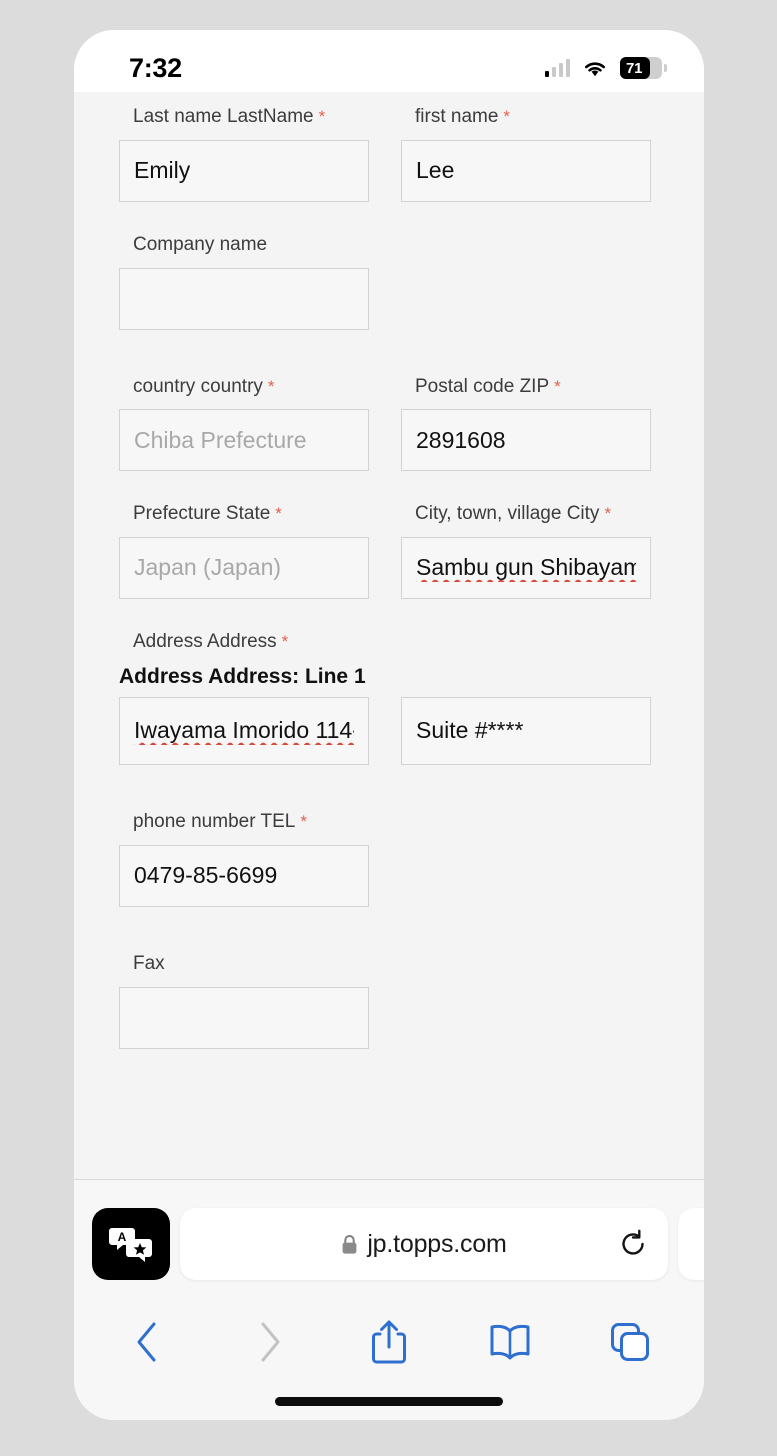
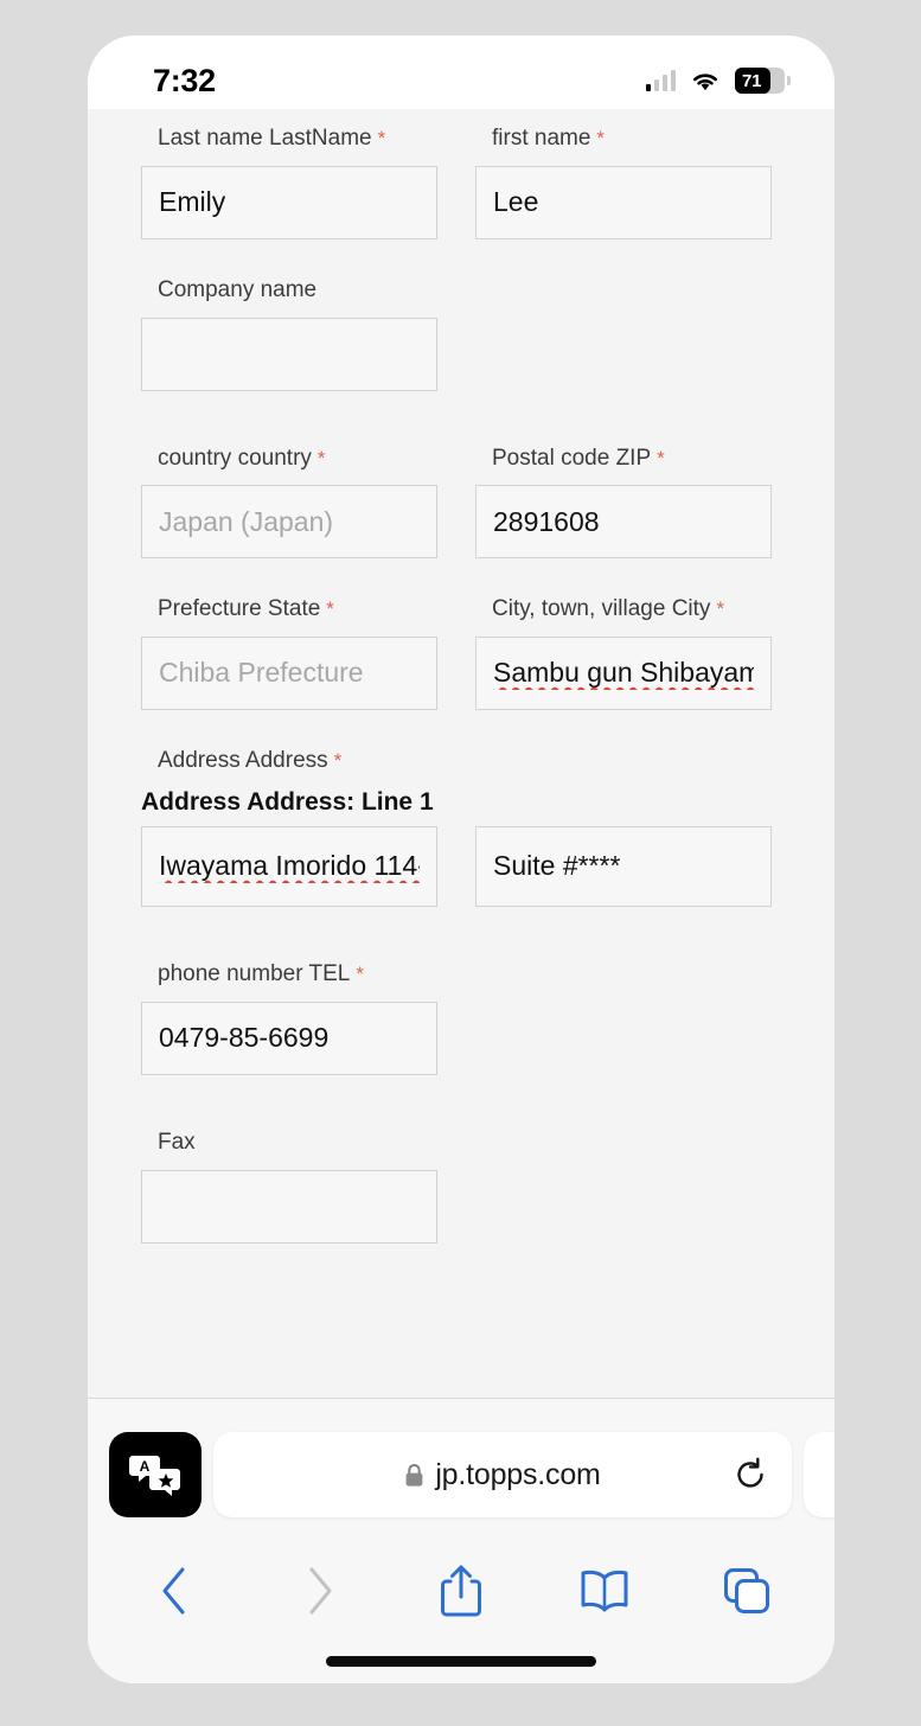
  7:32
  71
  Last name LastName *
  Emily
  first name *
  Lee
  Company name
  country country *
- Chiba Prefecture
+ Japan (Japan)
  Postal code ZIP *
  2891608
  Prefecture State *
- Japan (Japan)
+ Chiba Prefecture
  City, town, village City *
  Sambu gun Shibayam
  Address Address *
  Address Address: Line 1
  Iwayama Imorido 114
  Suite #****
  phone number TEL *
  0479-85-6699
  Fax
  A
  jp.topps.com
